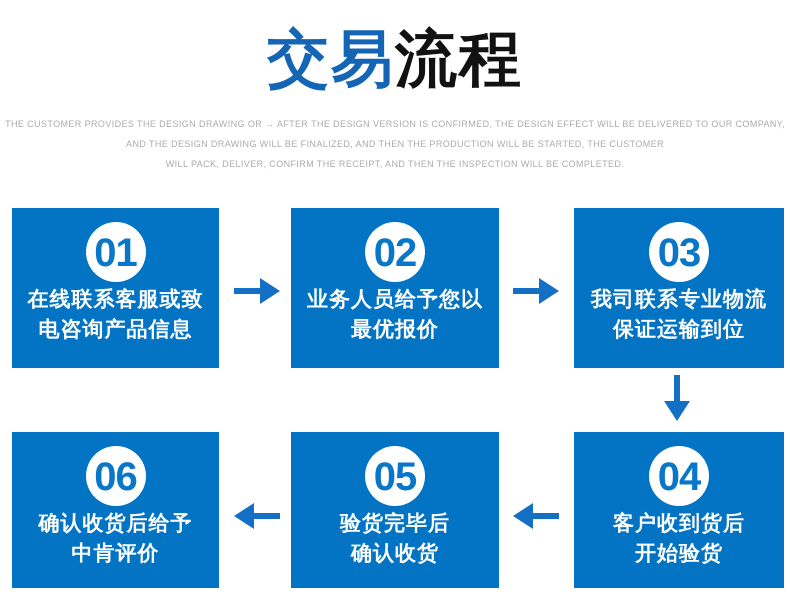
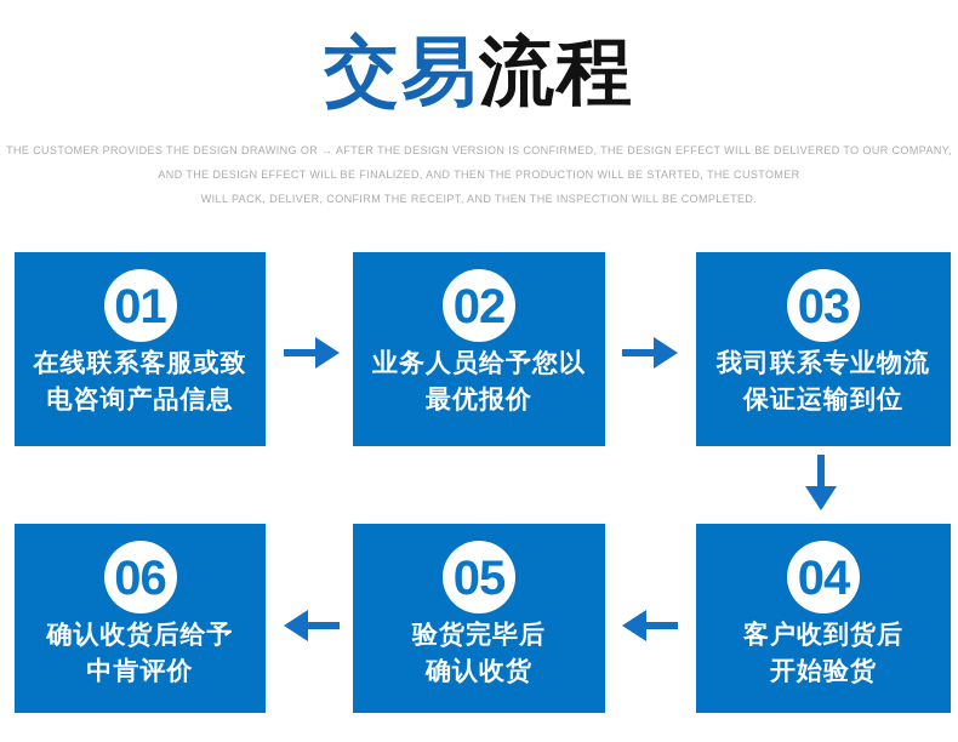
  交易流程
  THE CUSTOMER PROVIDES THE DESIGN DRAWING OR → AFTER THE DESIGN VERSION IS CONFIRMED, THE DESIGN EFFECT WILL BE DELIVERED TO OUR COMPANY,
- AND THE DESIGN DRAWING WILL BE FINALIZED, AND THEN THE PRODUCTION WILL BE STARTED, THE CUSTOMER
+ AND THE DESIGN EFFECT WILL BE FINALIZED, AND THEN THE PRODUCTION WILL BE STARTED, THE CUSTOMER
  WILL PACK, DELIVER, CONFIRM THE RECEIPT, AND THEN THE INSPECTION WILL BE COMPLETED.
  01
  在线联系客服或致
  电咨询产品信息
  02
  业务人员给予您以
  最优报价
  03
  我司联系专业物流
  保证运输到位
  04
  客户收到货后
  开始验货
  05
  验货完毕后
  确认收货
  06
  确认收货后给予
  中肯评价
